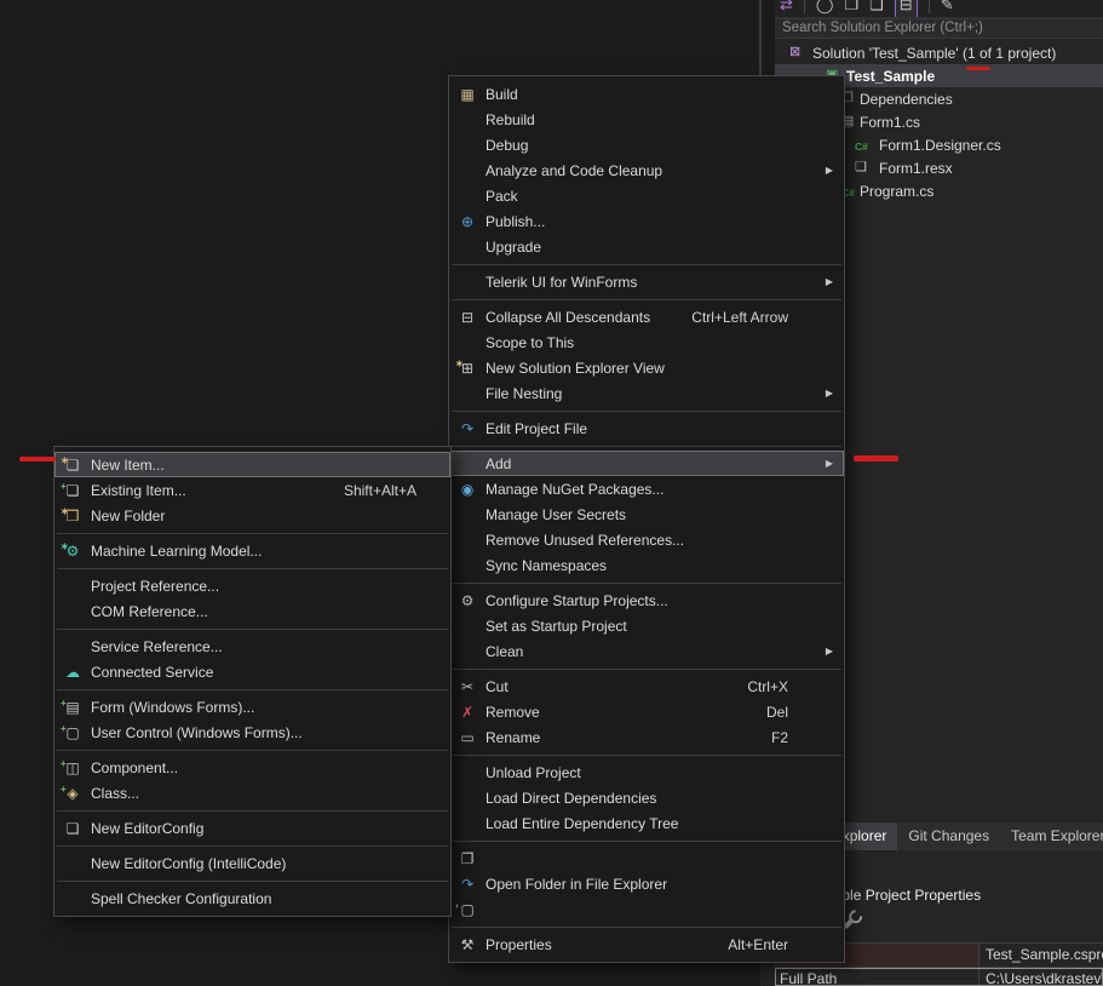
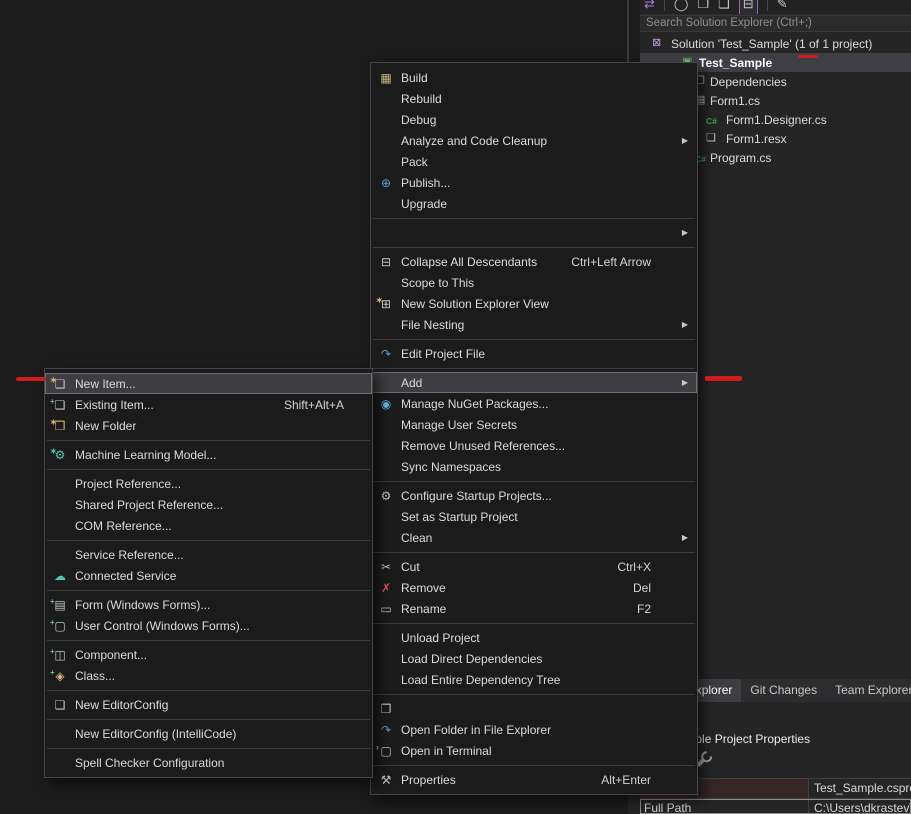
  ⇄
  ◯
  ❐
  ❏
  ⊟
  ✎
  Search Solution Explorer (Ctrl+;)
  ⊠
  Solution 'Test_Sample' (1 of 1 project)
  Test_Sample
  ❐
  Dependencies
  ▤
  Form1.cs
  C#
  Form1.Designer.cs
  ❏
  Form1.resx
  C#
  Program.cs
  Git Changes
  Team Explorer
  ple Project Properties
  Test_Sample.cspr
  Full Path
  C:\Users\dkrastev
  ▦
  Build
  Rebuild
  Debug
  Analyze and Code Cleanup
  ▶
  Pack
  ⊕
  Publish...
  Upgrade
- Telerik UI for WinForms
  ▶
  ⊟
  Collapse All Descendants
  Ctrl+Left Arrow
  Scope to This
  ⊞
  ✶
  New Solution Explorer View
  File Nesting
  ▶
  ↷
  Edit Project File
  Add
  ▶
  ◉
  Manage NuGet Packages...
  Manage User Secrets
  Remove Unused References...
  Sync Namespaces
  ⚙
  Configure Startup Projects...
  Set as Startup Project
  Clean
  ▶
  ✂
  Cut
  Ctrl+X
  ✗
  Remove
  Del
  ▭
  Rename
  F2
  Unload Project
  Load Direct Dependencies
  Load Entire Dependency Tree
  ❐
  ↷
  Open Folder in File Explorer
  ▢
  ›
+ Open in Terminal
  ⚒
  Properties
  Alt+Enter
  ❏
  ✶
  New Item...
  ❏
  +
  Existing Item...
  Shift+Alt+A
  ❒
  ✶
  New Folder
  ⚙
  ✶
  Machine Learning Model...
  Project Reference...
+ Shared Project Reference...
  COM Reference...
  Service Reference...
  ☁
  Connected Service
  ▤
  +
  Form (Windows Forms)...
  ▢
  +
  User Control (Windows Forms)...
  ◫
  +
  Component...
  ◈
  +
  Class...
  ❏
  New EditorConfig
  New EditorConfig (IntelliCode)
  Spell Checker Configuration
